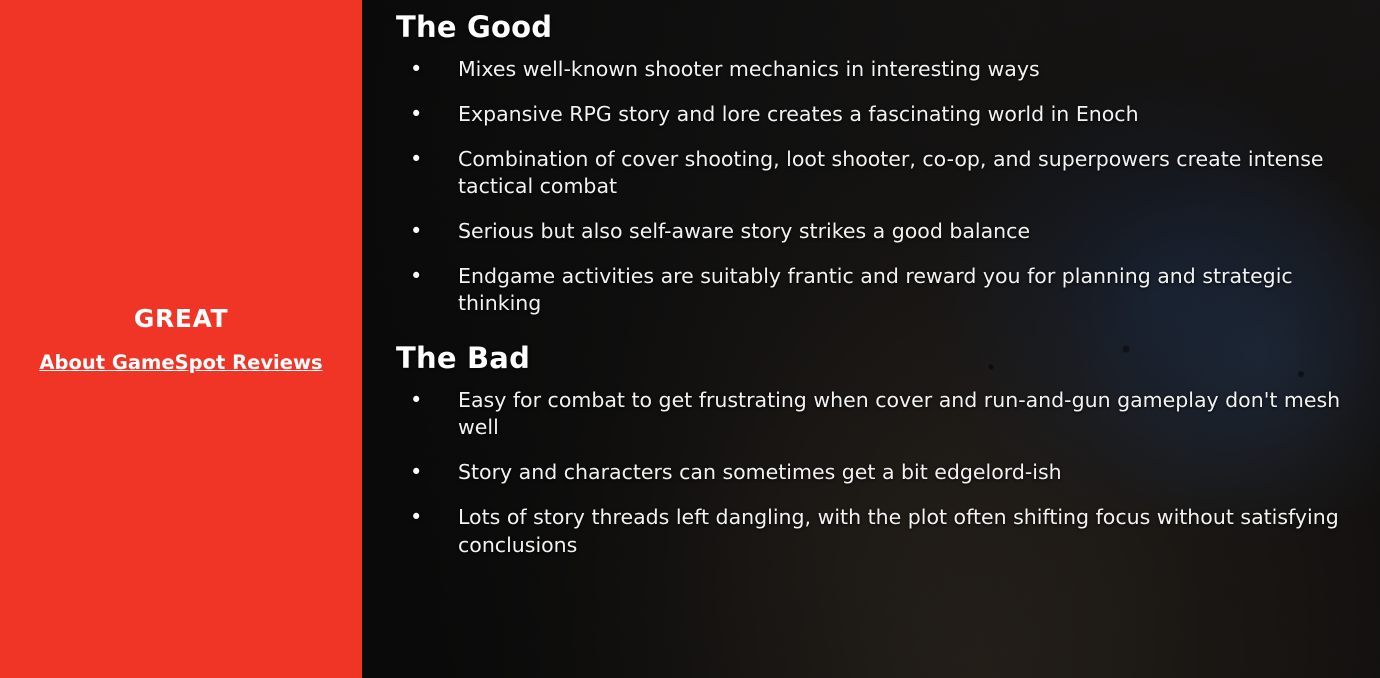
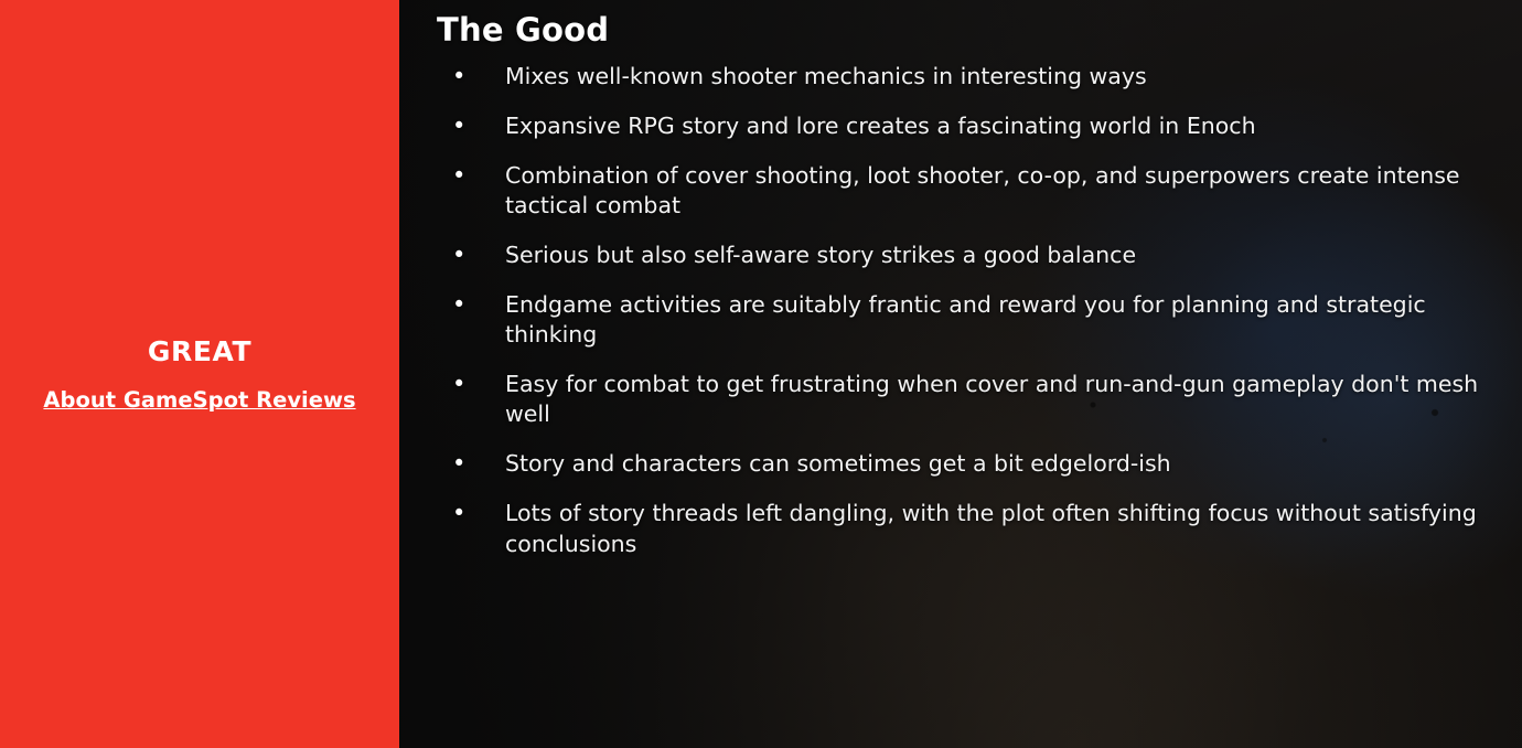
  GREAT
  About GameSpot Reviews
  The Good
  •
  Mixes well-known shooter mechanics in interesting ways
  •
  Expansive RPG story and lore creates a fascinating world in Enoch
  •
  Combination of cover shooting, loot shooter, co-op, and superpowers create intense tactical combat
  •
  Serious but also self-aware story strikes a good balance
  •
  Endgame activities are suitably frantic and reward you for planning and strategic thinking
- The Bad
  •
  Easy for combat to get frustrating when cover and run-and-gun gameplay don't mesh well
  •
  Story and characters can sometimes get a bit edgelord-ish
  •
  Lots of story threads left dangling, with the plot often shifting focus without satisfying conclusions
